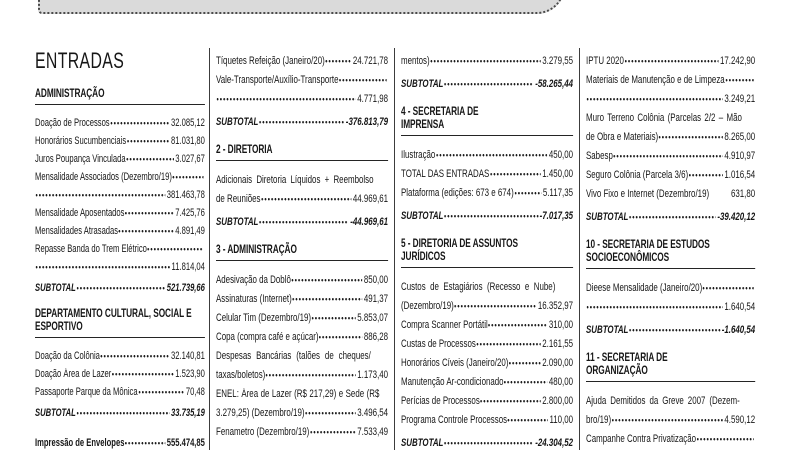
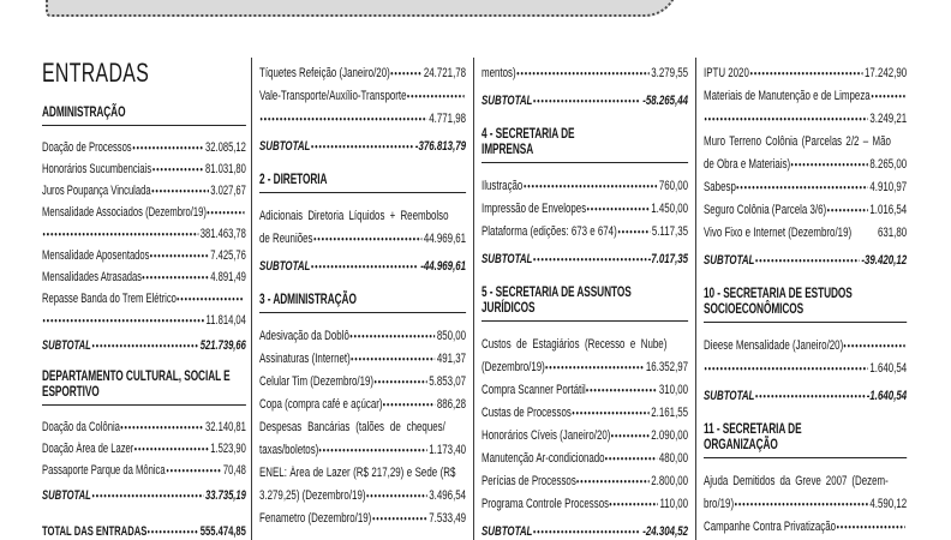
  ENTRADAS
  ADMINISTRAÇÃO
  Doação de Processos
  32.085,12
  Honorários Sucumbenciais
  81.031,80
  Juros Poupança Vinculada
  3.027,67
  Mensalidade Associados (Dezembro/19)
  381.463,78
  Mensalidade Aposentados
  7.425,76
  Mensalidades Atrasadas
  4.891,49
  Repasse Banda do Trem Elétrico
  11.814,04
  SUBTOTAL
  521.739,66
  DEPARTAMENTO CULTURAL, SOCIAL E
  ESPORTIVO
  Doação da Colônia
  32.140,81
  Doação Área de Lazer
  1.523,90
  Passaporte Parque da Mônica
  70,48
  SUBTOTAL
  33.735,19
- Impressão de Envelopes
+ TOTAL DAS ENTRADAS
  555.474,85
  Tíquetes Refeição (Janeiro/20)
  24.721,78
  Vale-Transporte/Auxílio-Transporte
  4.771,98
  SUBTOTAL
  -376.813,79
  2 - DIRETORIA
  Adicionais Diretoria Líquidos + Reembolso
  de Reuniões
  44.969,61
  SUBTOTAL
  -44.969,61
  3 - ADMINISTRAÇÃO
  Adesivação da Doblô
  850,00
  Assinaturas (Internet)
  491,37
  Celular Tim (Dezembro/19)
  5.853,07
  Copa (compra café e açúcar)
  886,28
  Despesas Bancárias (talões de cheques/
  taxas/boletos)
  1.173,40
  ENEL: Área de Lazer (R$ 217,29) e Sede (R$
  3.279,25) (Dezembro/19)
  3.496,54
  Fenametro (Dezembro/19)
  7.533,49
  mentos)
  3.279,55
  SUBTOTAL
  -58.265,44
  4 - SECRETARIA DE
  IMPRENSA
  Ilustração
- 450,00
+ 760,00
- TOTAL DAS ENTRADAS
+ Impressão de Envelopes
  1.450,00
  Plataforma (edições: 673 e 674)
  5.117,35
  SUBTOTAL
  -7.017,35
- 5 - DIRETORIA DE ASSUNTOS
+ 5 - SECRETARIA DE ASSUNTOS
  JURÍDICOS
  Custos de Estagiários (Recesso e Nube)
  (Dezembro/19)
  16.352,97
  Compra Scanner Portátil
  310,00
  Custas de Processos
  2.161,55
  Honorários Cíveis (Janeiro/20)
  2.090,00
  Manutenção Ar-condicionado
  480,00
  Perícias de Processos
  2.800,00
  Programa Controle Processos
  110,00
  SUBTOTAL
  -24.304,52
  IPTU 2020
  17.242,90
  Materiais de Manutenção e de Limpeza
  3.249,21
  Muro Terreno Colônia (Parcelas 2/2 – Mão
  de Obra e Materiais)
  8.265,00
  Sabesp
  4.910,97
  Seguro Colônia (Parcela 3/6)
  1.016,54
  Vivo Fixo e Internet (Dezembro/19)
  631,80
  SUBTOTAL
  -39.420,12
  10 - SECRETARIA DE ESTUDOS
  SOCIOECONÔMICOS
  Dieese Mensalidade (Janeiro/20)
  1.640,54
  SUBTOTAL
  -1.640,54
  11 - SECRETARIA DE
  ORGANIZAÇÃO
  Ajuda Demitidos da Greve 2007 (Dezem-
  bro/19)
  4.590,12
  Campanhe Contra Privatização
